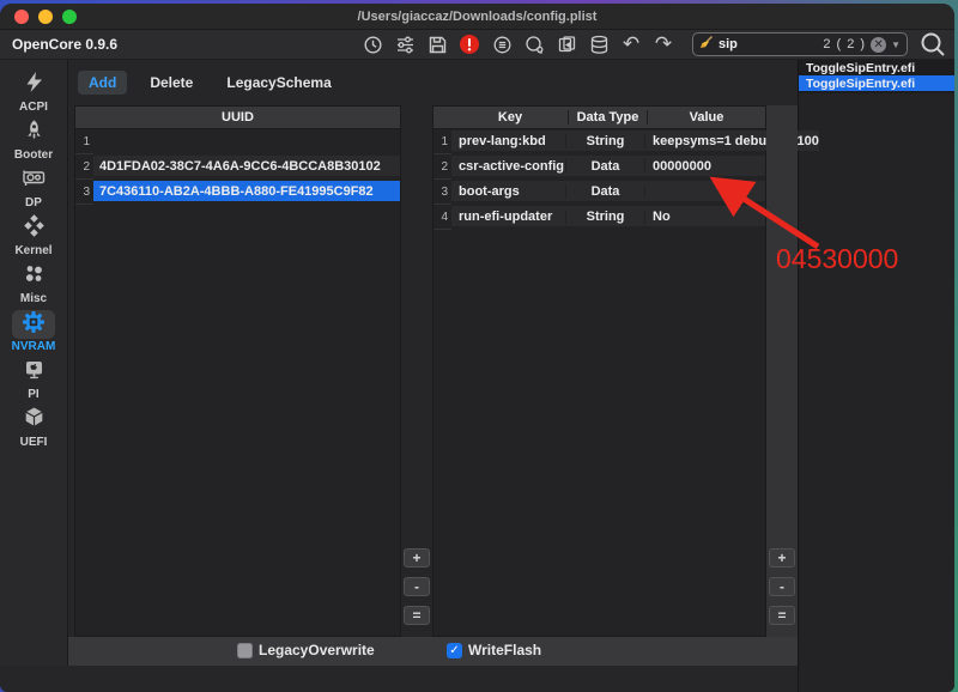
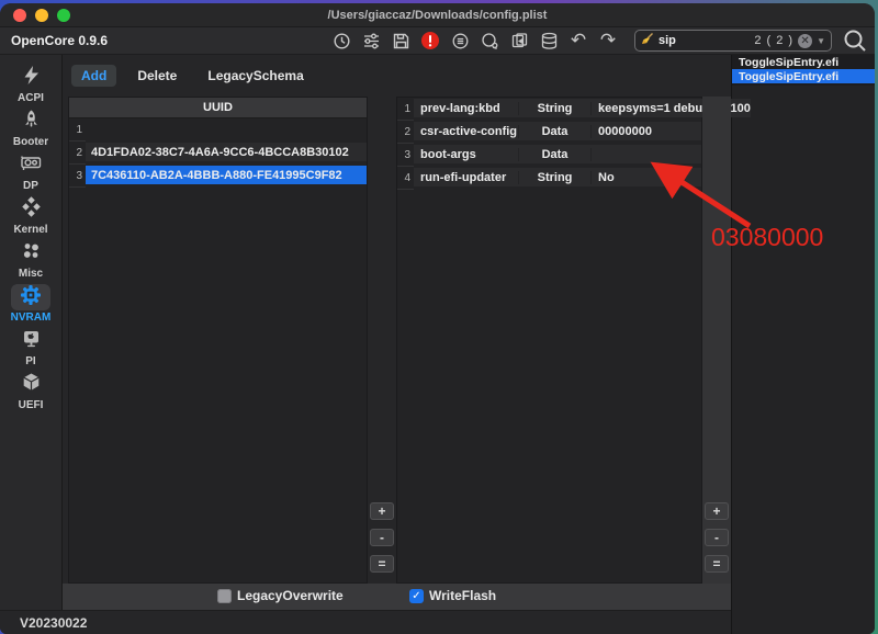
  /Users/giaccaz/Downloads/config.plist
  OpenCore 0.9.6
  ↶
  ↷
  sip
  2 ( 2 )
  ✕
  ▼
  ACPI
  Booter
  DP
  Kernel
  Misc
  NVRAM
  PI
  UEFI
  Add
  Delete
  LegacySchema
  UUID
  1
  2
  4D1FDA02-38C7-4A6A-9CC6-4BCCA8B30102
  3
  7C436110-AB2A-4BBB-A880-FE41995C9F82
  +
  -
  =
- Key
- Data Type
- Value
  1
  prev-lang:kbd
  String
  keepsyms=1 debu100
  2
  csr-active-config
  Data
  00000000
  3
  boot-args
  Data
  4
  run-efi-updater
  String
  No
  +
  -
  =
  LegacyOverwrite
  ✓
  WriteFlash
  ToggleSipEntry.efi
  ToggleSipEntry.efi
+ V20230022
- 04530000
+ 03080000
